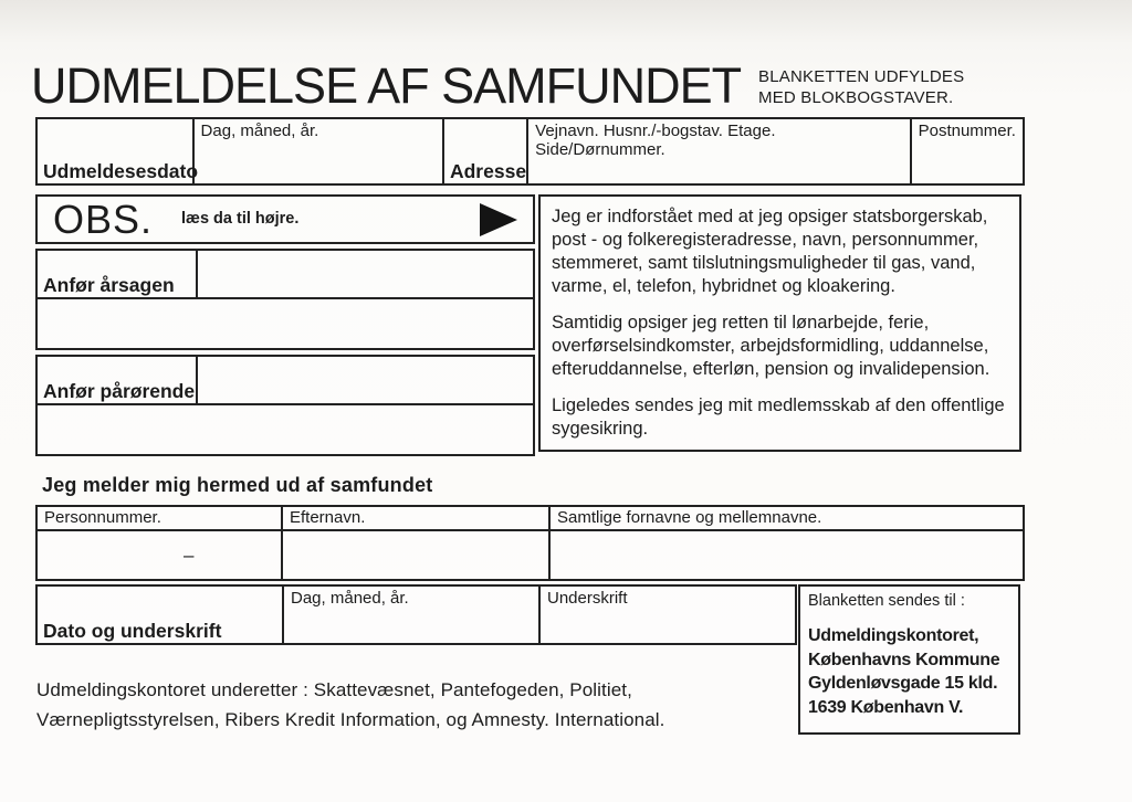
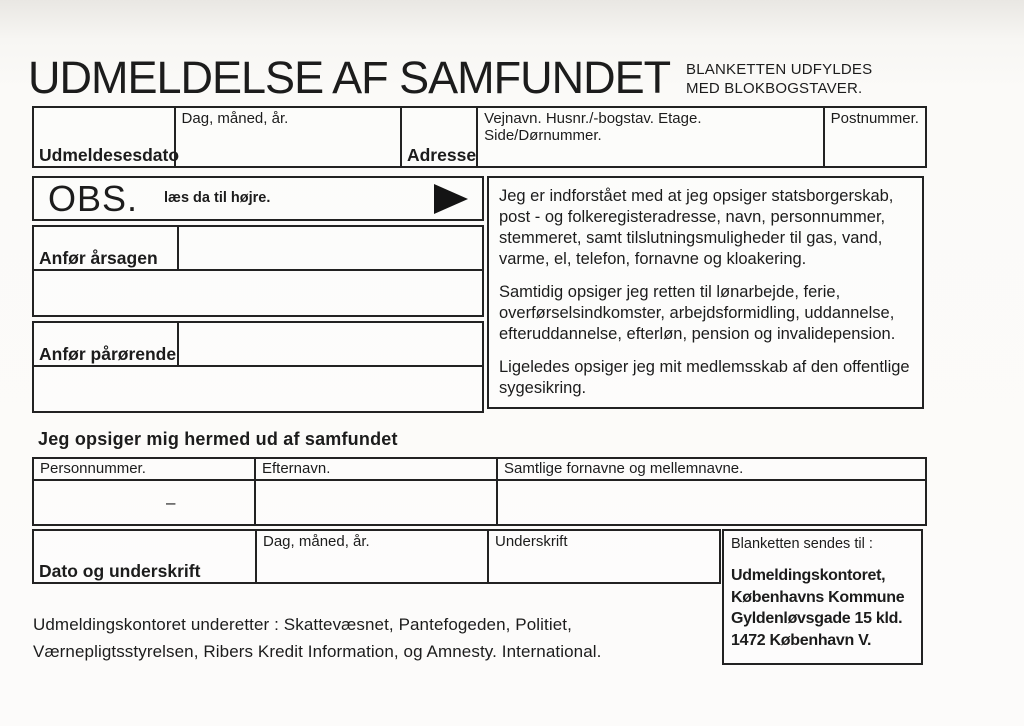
  UDMELDELSE AF SAMFUNDET
  BLANKETTEN UDFYLDES
  MED BLOKBOGSTAVER.
  Udmeldesesdato
  Dag, måned, år.
  Adresse
  Vejnavn. Husnr./-bogstav. Etage. Side/Dørnummer.
  Postnummer.
  OBS.
  læs da til højre.
  Anfør årsagen
  Anfør pårørende
- Jeg er indforstået med at jeg opsiger statsborgerskab, post - og folkeregisteradresse, navn, personnummer, stemmeret, samt tilslutningsmuligheder til gas, vand, varme, el, telefon, hybridnet og kloakering.
+ Jeg er indforstået med at jeg opsiger statsborgerskab, post - og folkeregisteradresse, navn, personnummer, stemmeret, samt tilslutningsmuligheder til gas, vand, varme, el, telefon, fornavne og kloakering.
  Samtidig opsiger jeg retten til lønarbejde, ferie, overførselsindkomster, arbejdsformidling, uddannelse, efteruddannelse, efterløn, pension og invalidepension.
- Ligeledes sendes jeg mit medlemsskab af den offentlige sygesikring.
+ Ligeledes opsiger jeg mit medlemsskab af den offentlige sygesikring.
- Jeg melder mig hermed ud af samfundet
+ Jeg opsiger mig hermed ud af samfundet
  Personnummer.
  Efternavn.
  Samtlige fornavne og mellemnavne.
  –
  Dato og underskrift
  Dag, måned, år.
  Underskrift
  Blanketten sendes til :
  Udmeldingskontoret,
  Københavns Kommune
  Gyldenløvsgade 15 kld.
- 1639 København V.
+ 1472 København V.
  Udmeldingskontoret underetter : Skattevæsnet, Pantefogeden, Politiet,
  Værnepligtsstyrelsen, Ribers Kredit Information, og Amnesty. International.
